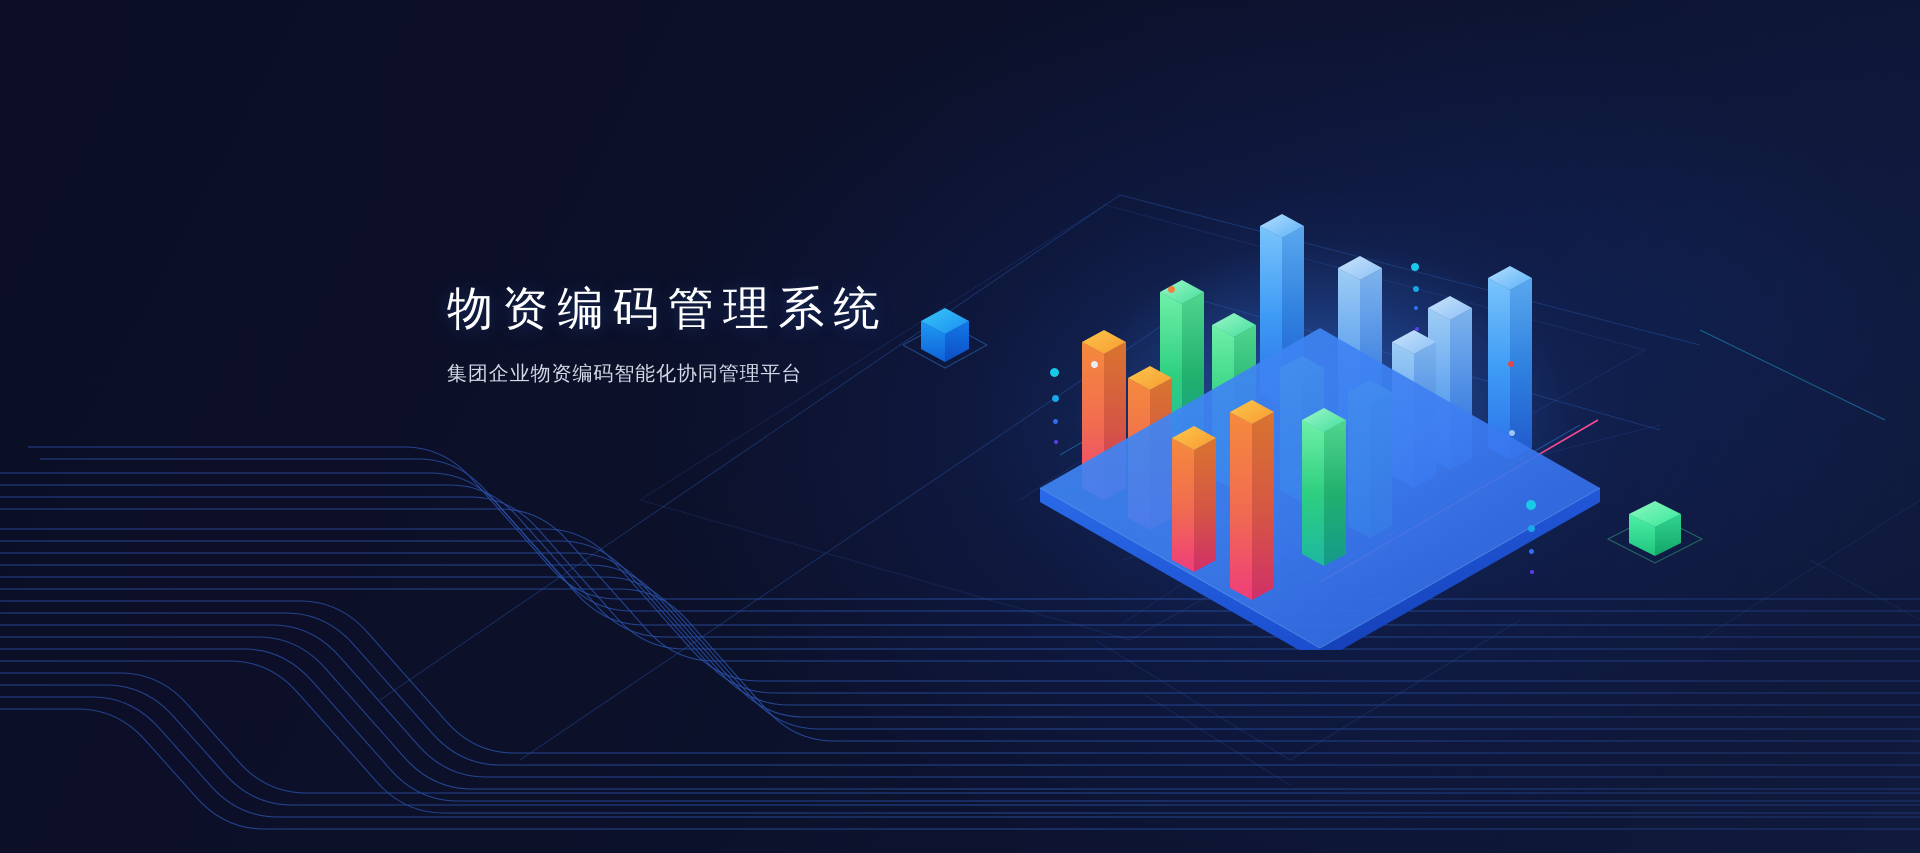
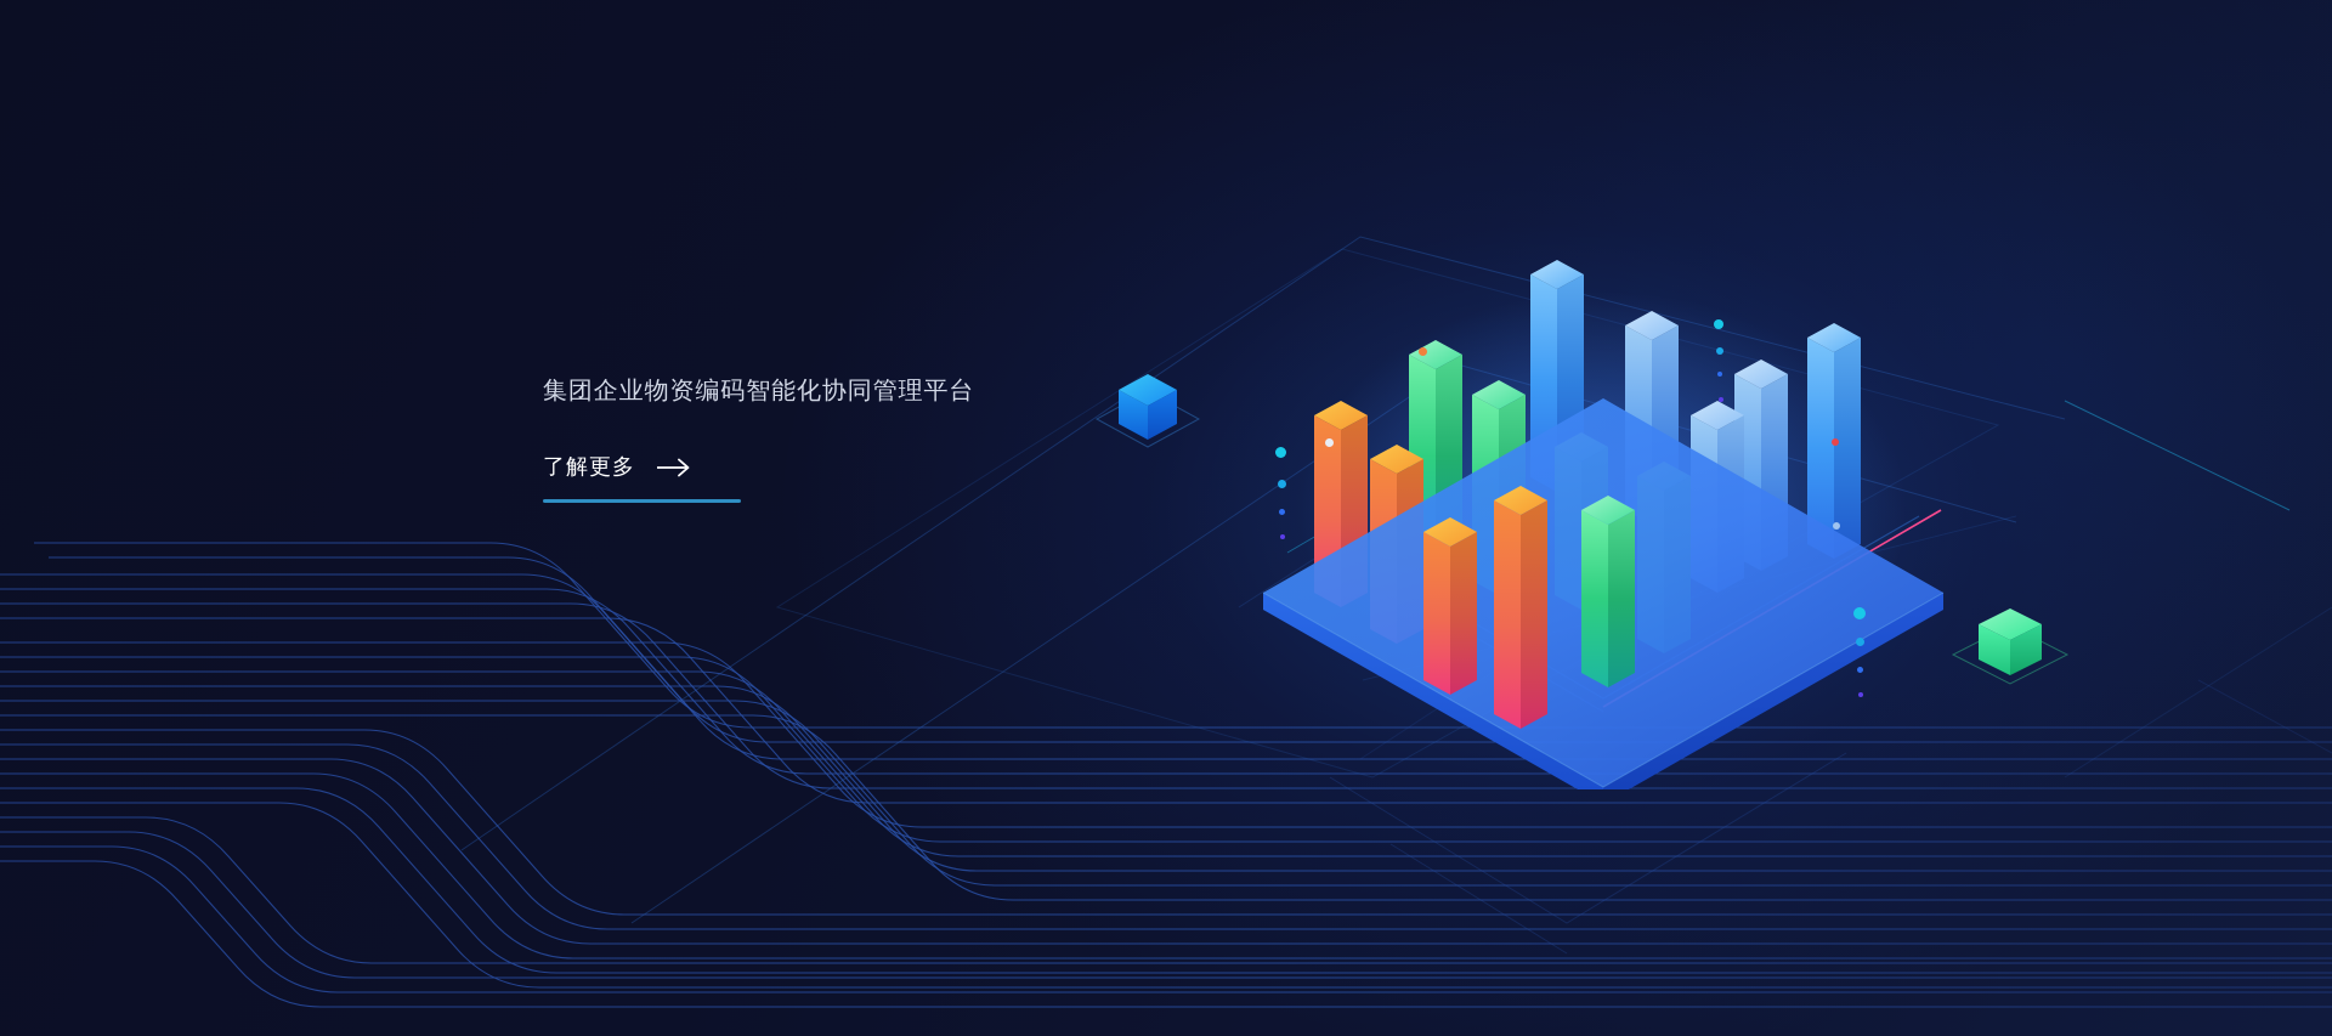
- 物资编码管理系统
  集团企业物资编码智能化协同管理平台
+ 了解更多
